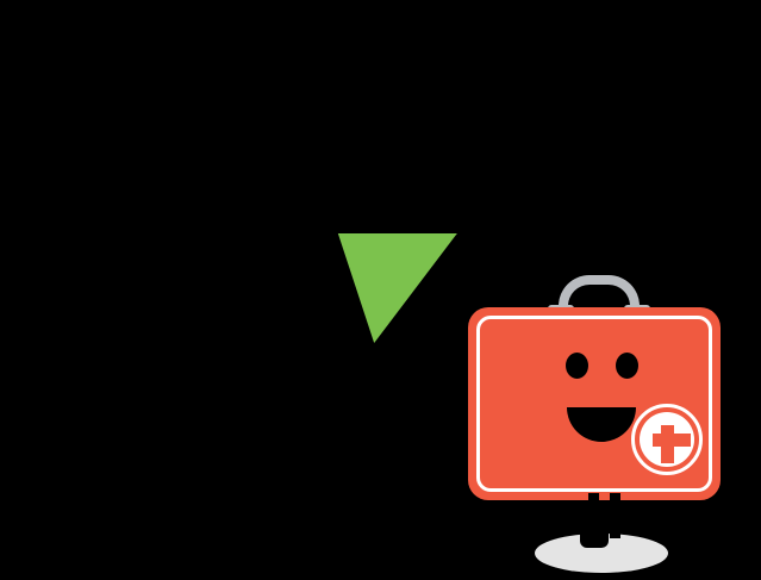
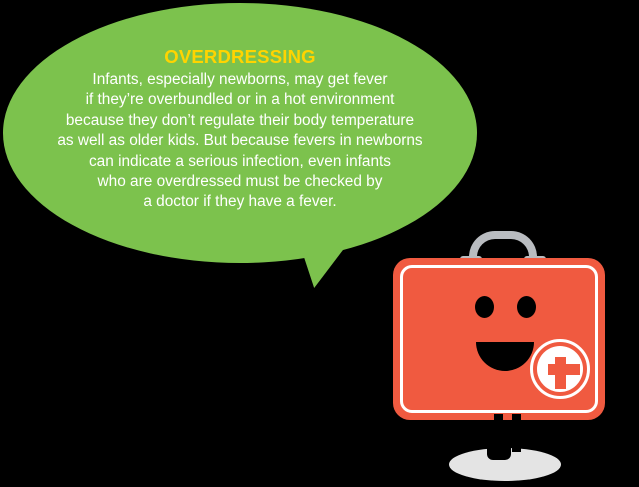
+ OVERDRESSING
+ Infants, especially newborns, may get fever
+ if they’re overbundled or in a hot environment
+ because they don’t regulate their body temperature
+ as well as older kids. But because fevers in newborns
+ can indicate a serious infection, even infants
+ who are overdressed must be checked by
+ a doctor if they have a fever.
